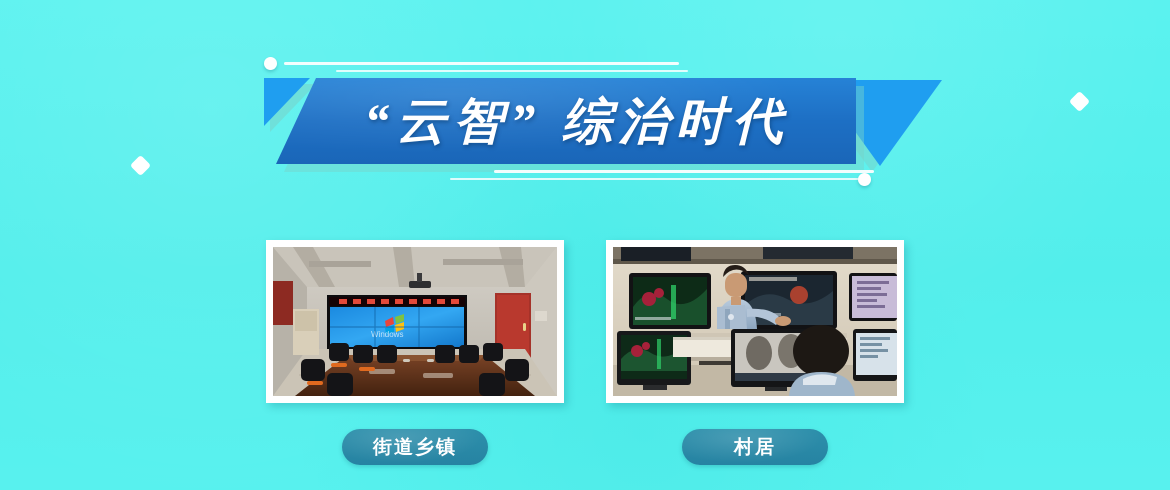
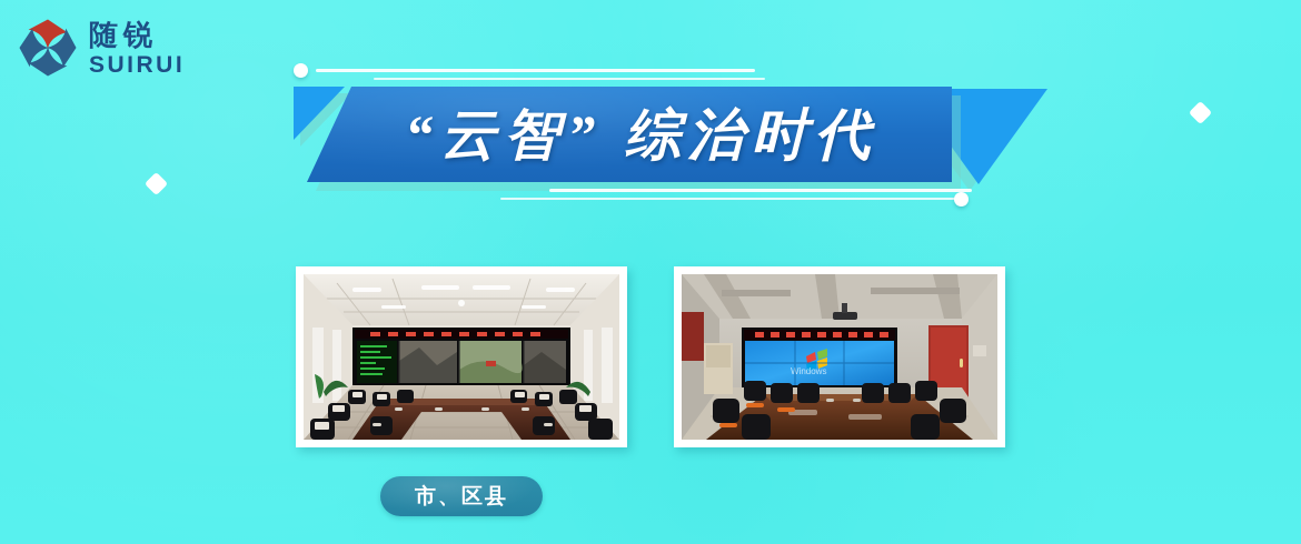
+ 随锐
+ SUIRUI
  “云智” 综治时代
+ 市、区县
  Windows
- 街道乡镇
- 村居
